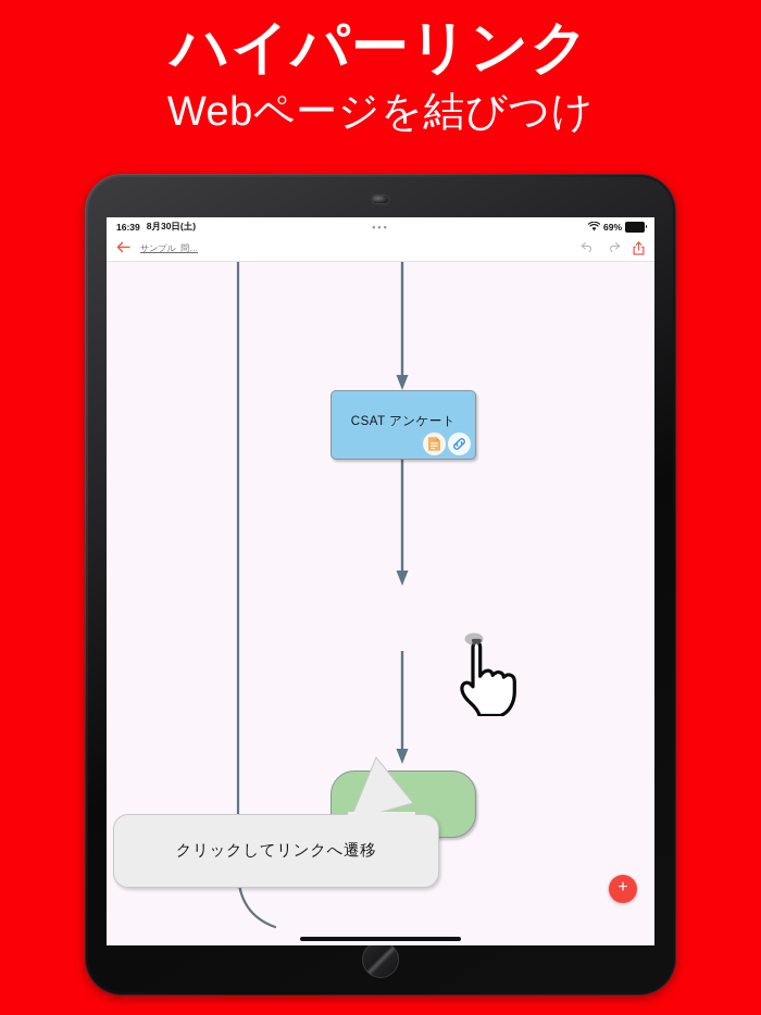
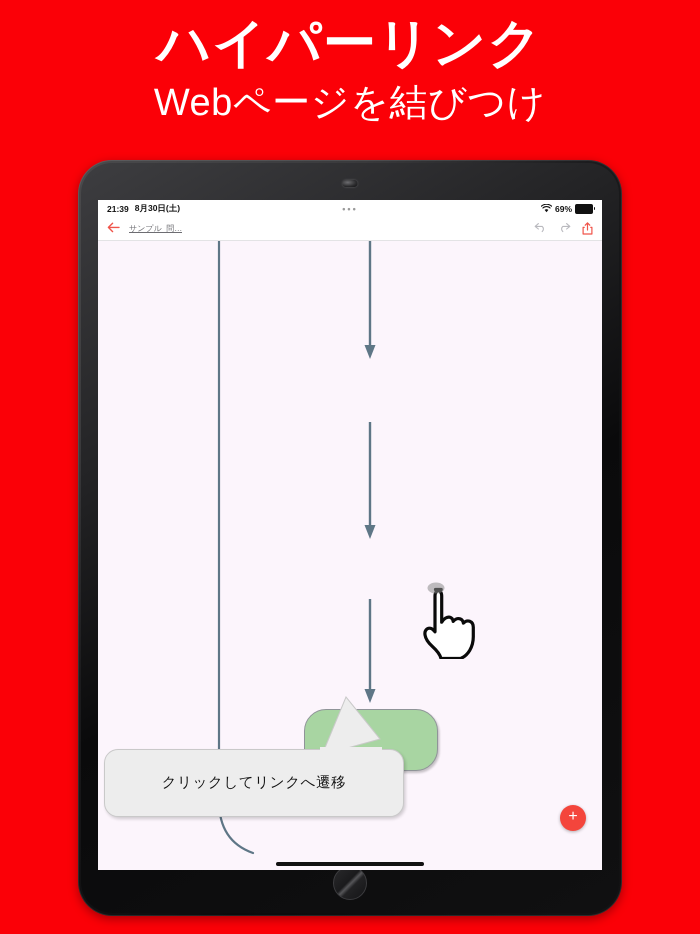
  ハイパーリンク
  Webページを結びつけ
- 16:39
+ 21:39
  8月30日(土)
  •••
  69%
  サンプル_問…
- CSAT アンケート
  クリックしてリンクへ遷移
  +
